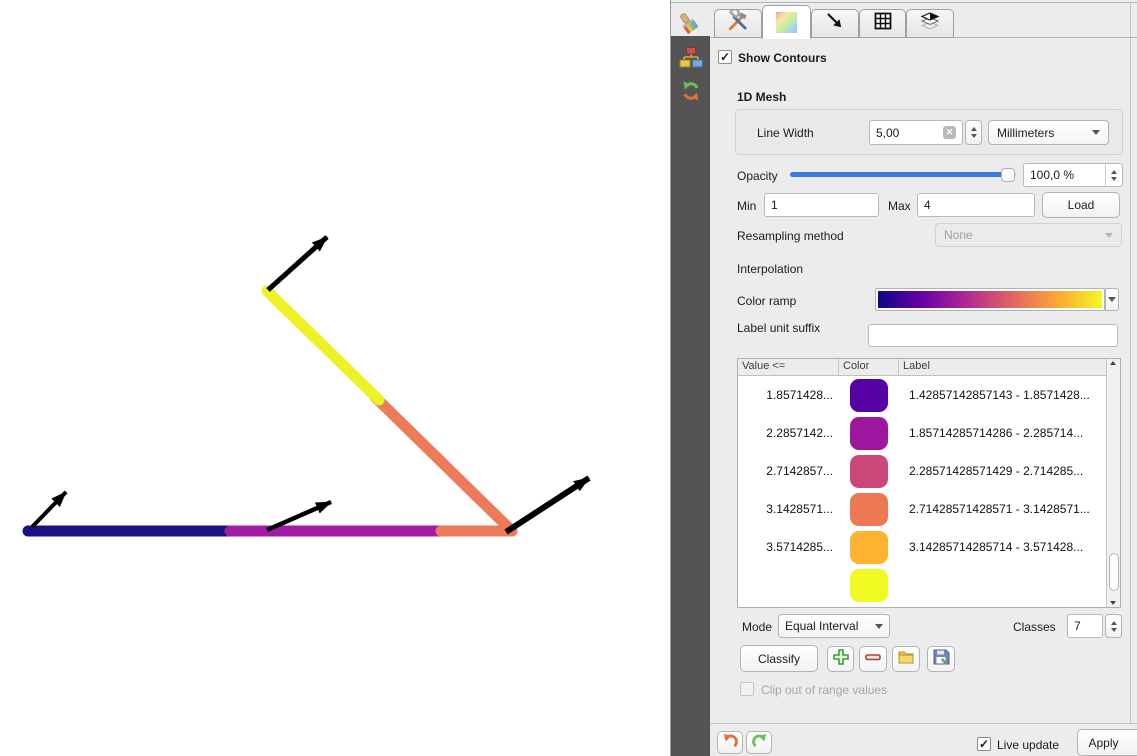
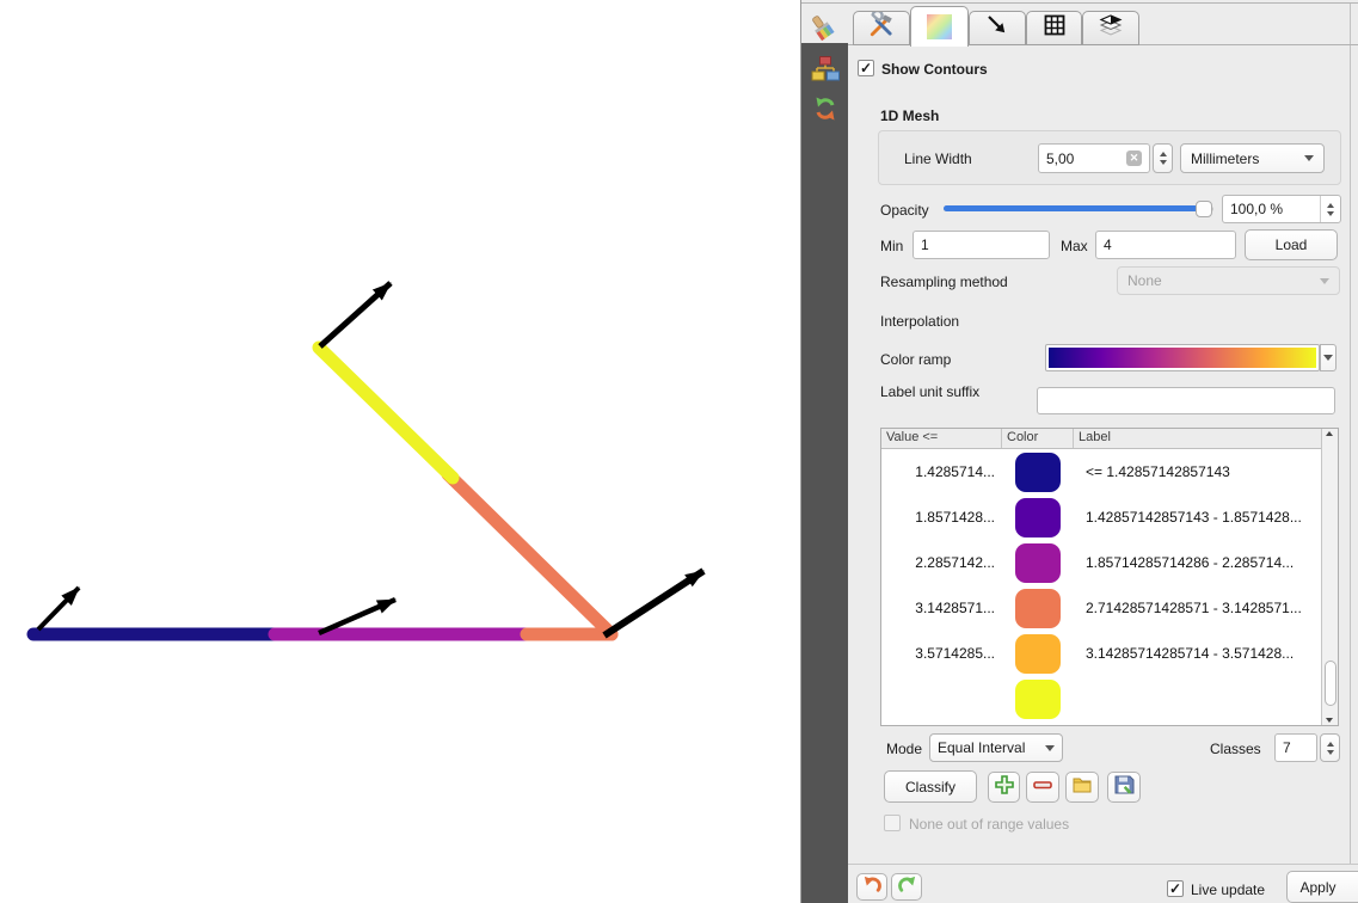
  ✓
  Show Contours
  1D Mesh
  Line Width
  5,00
  ✕
  Millimeters
  Opacity
  100,0 %
  Min
  1
  Max
  4
  Load
  Resampling method
  None
  Interpolation
  Color ramp
  Label unit suffix
  Value <=
  Color
  Label
+ 1.4285714...
+ <= 1.42857142857143
  1.8571428...
  1.42857142857143 - 1.8571428...
  2.2857142...
  1.85714285714286 - 2.285714...
- 2.7142857...
- 2.28571428571429 - 2.714285...
  3.1428571...
  2.71428571428571 - 3.1428571...
  3.5714285...
  3.14285714285714 - 3.571428...
  Mode
  Equal Interval
  Classes
  7
  Classify
- Clip out of range values
+ None out of range values
  ✓
  Live update
  Apply
